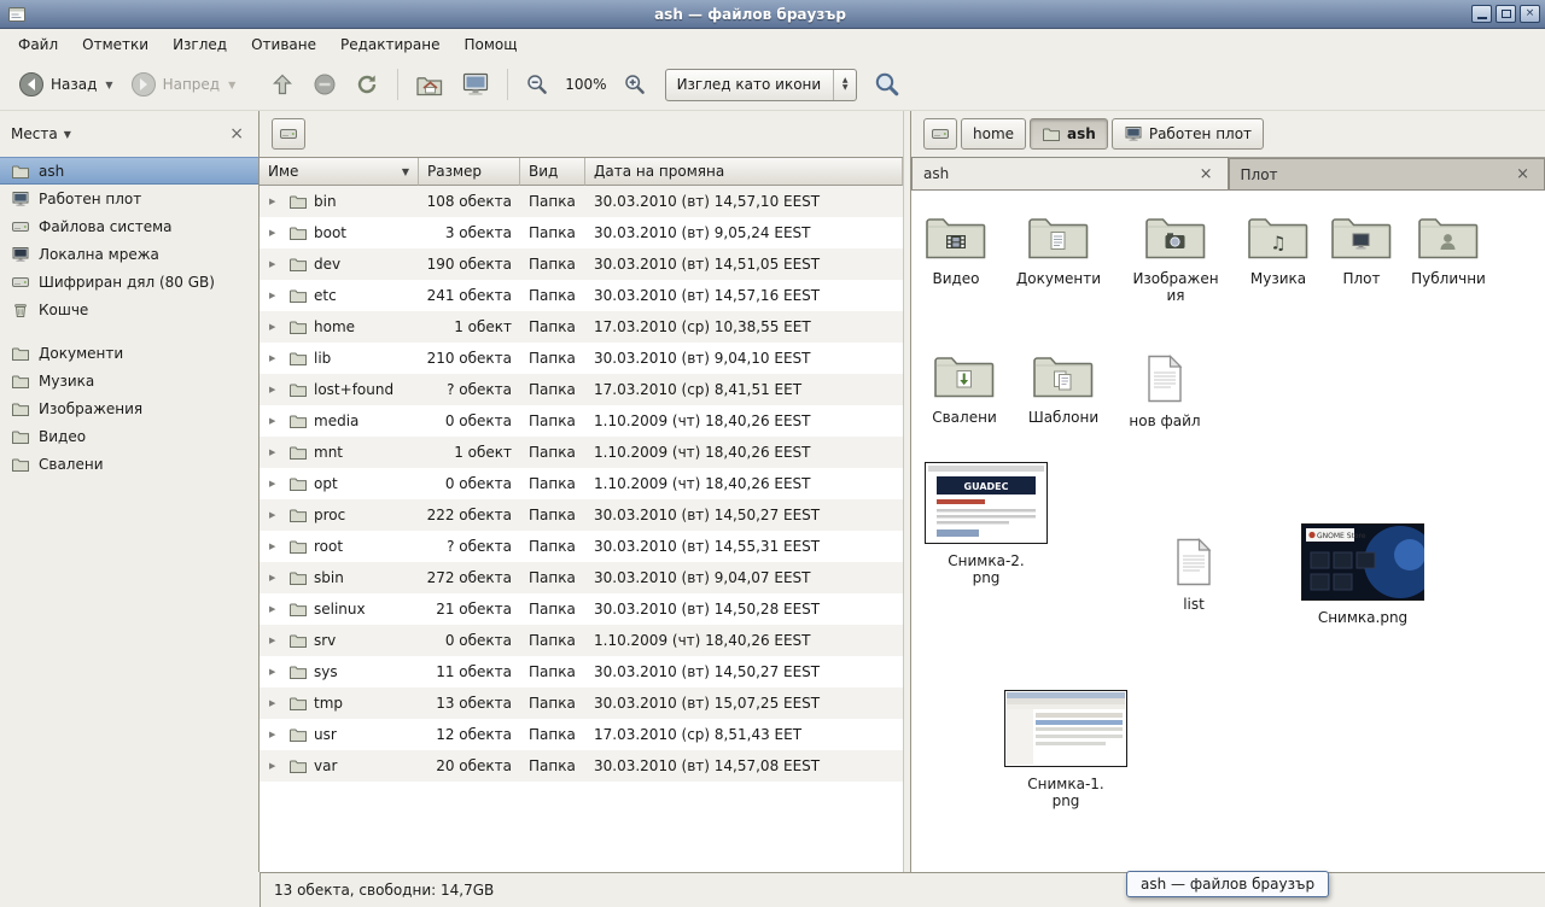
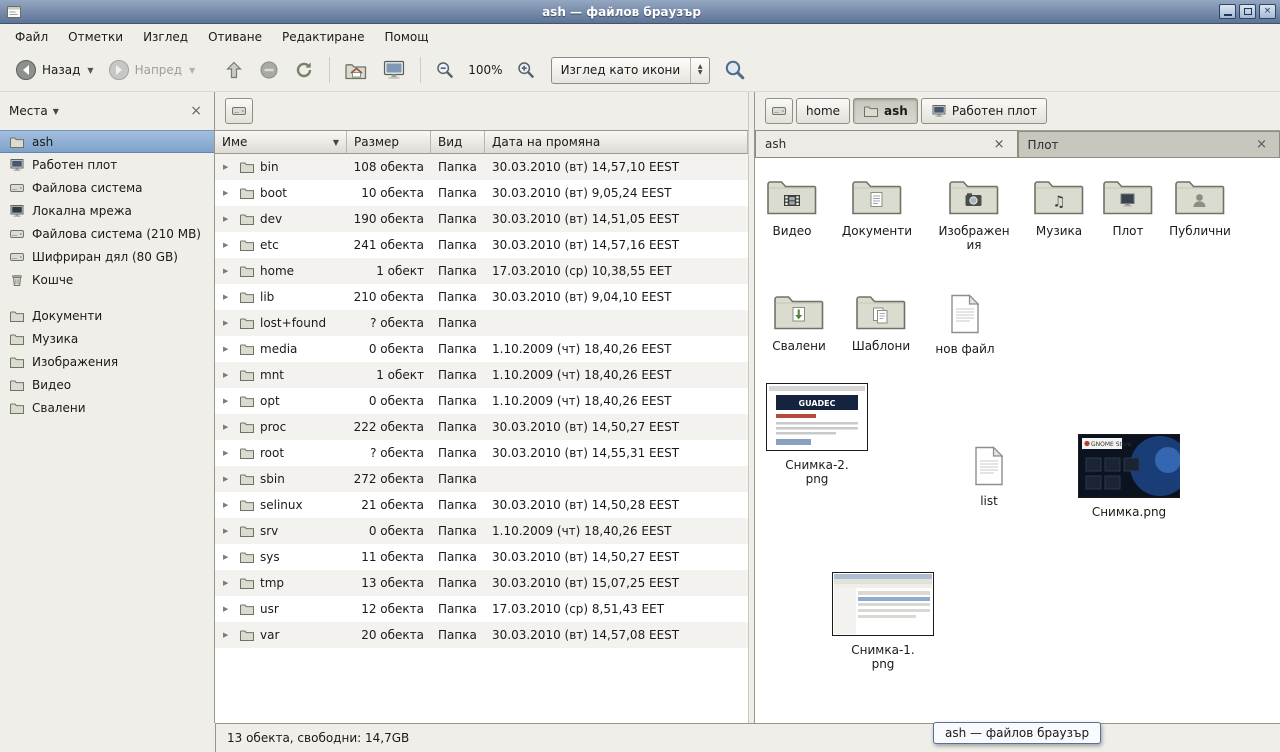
  ash — файлов браузър
  ×
  Файл
  Отметки
  Изглед
  Отиване
  Редактиране
  Помощ
  Назад
  ▼
  Напред
  ▼
  100%
  Изглед като икони
  Места
  ▼
  ×
  ash
  Работен плот
  Файлова система
  Локална мрежа
+ Файлова система (210 MB)
  Шифриран дял (80 GB)
  Кошче
  Документи
  Музика
  Изображения
  Видео
  Свалени
  Име
  ▼
  Размер
  Вид
  Дата на промяна
  ▶
  bin
  108 обекта
  Папка
  30.03.2010 (вт) 14,57,10 EEST
  ▶
  boot
- 3 обекта
+ 10 обекта
  Папка
  30.03.2010 (вт) 9,05,24 EEST
  ▶
  dev
  190 обекта
  Папка
  30.03.2010 (вт) 14,51,05 EEST
  ▶
  etc
  241 обекта
  Папка
  30.03.2010 (вт) 14,57,16 EEST
  ▶
  home
  1 обект
  Папка
  17.03.2010 (ср) 10,38,55 EET
  ▶
  lib
  210 обекта
  Папка
  30.03.2010 (вт) 9,04,10 EEST
  ▶
  lost+found
  ? обекта
  Папка
- 17.03.2010 (ср) 8,41,51 EET
  ▶
  media
  0 обекта
  Папка
  1.10.2009 (чт) 18,40,26 EEST
  ▶
  mnt
  1 обект
  Папка
  1.10.2009 (чт) 18,40,26 EEST
  ▶
  opt
  0 обекта
  Папка
  1.10.2009 (чт) 18,40,26 EEST
  ▶
  proc
  222 обекта
  Папка
  30.03.2010 (вт) 14,50,27 EEST
  ▶
  root
  ? обекта
  Папка
  30.03.2010 (вт) 14,55,31 EEST
  ▶
  sbin
  272 обекта
  Папка
- 30.03.2010 (вт) 9,04,07 EEST
  ▶
  selinux
  21 обекта
  Папка
  30.03.2010 (вт) 14,50,28 EEST
  ▶
  srv
  0 обекта
  Папка
  1.10.2009 (чт) 18,40,26 EEST
  ▶
  sys
  11 обекта
  Папка
  30.03.2010 (вт) 14,50,27 EEST
  ▶
  tmp
  13 обекта
  Папка
  30.03.2010 (вт) 15,07,25 EEST
  ▶
  usr
  12 обекта
  Папка
  17.03.2010 (ср) 8,51,43 EET
  ▶
  var
  20 обекта
  Папка
  30.03.2010 (вт) 14,57,08 EEST
  home
  ash
  Работен плот
  ash
  ×
  Плот
  ×
  Видео
  Документи
  Изображения
  ♫
  Музика
  Плот
  Публични
  Свалени
  Шаблони
  нов файл
  GUADEC
  Снимка-2.png
  list
  Снимка.png
  Снимка-1.png
  13 обекта, свободни: 14,7GB
  ash — файлов браузър
